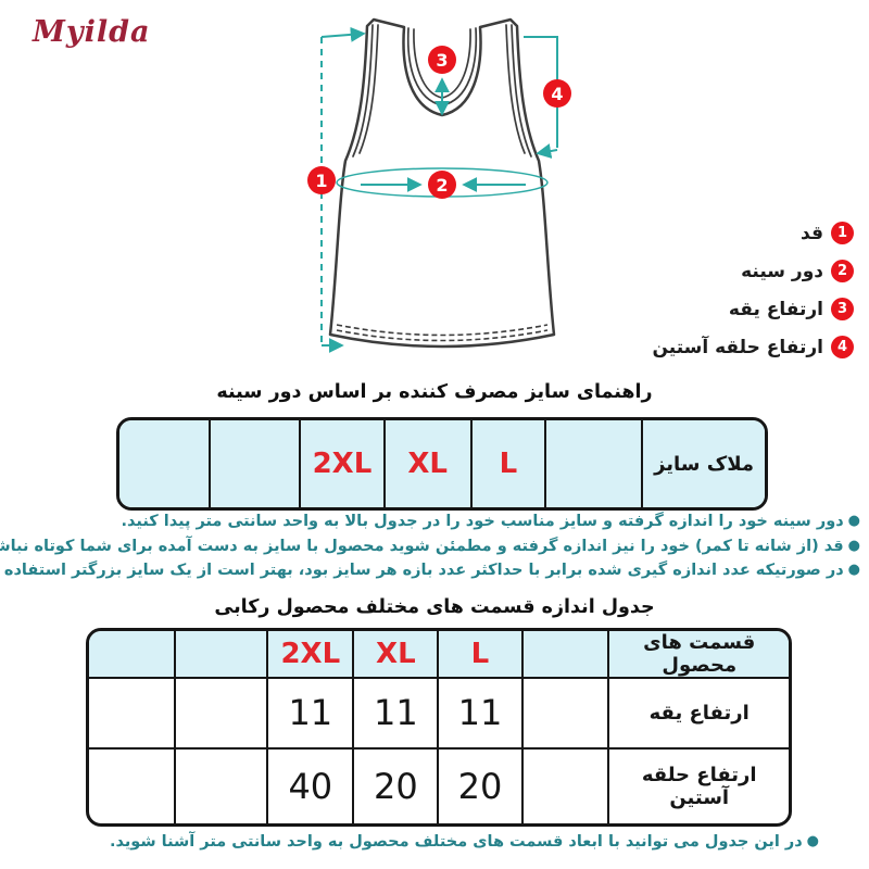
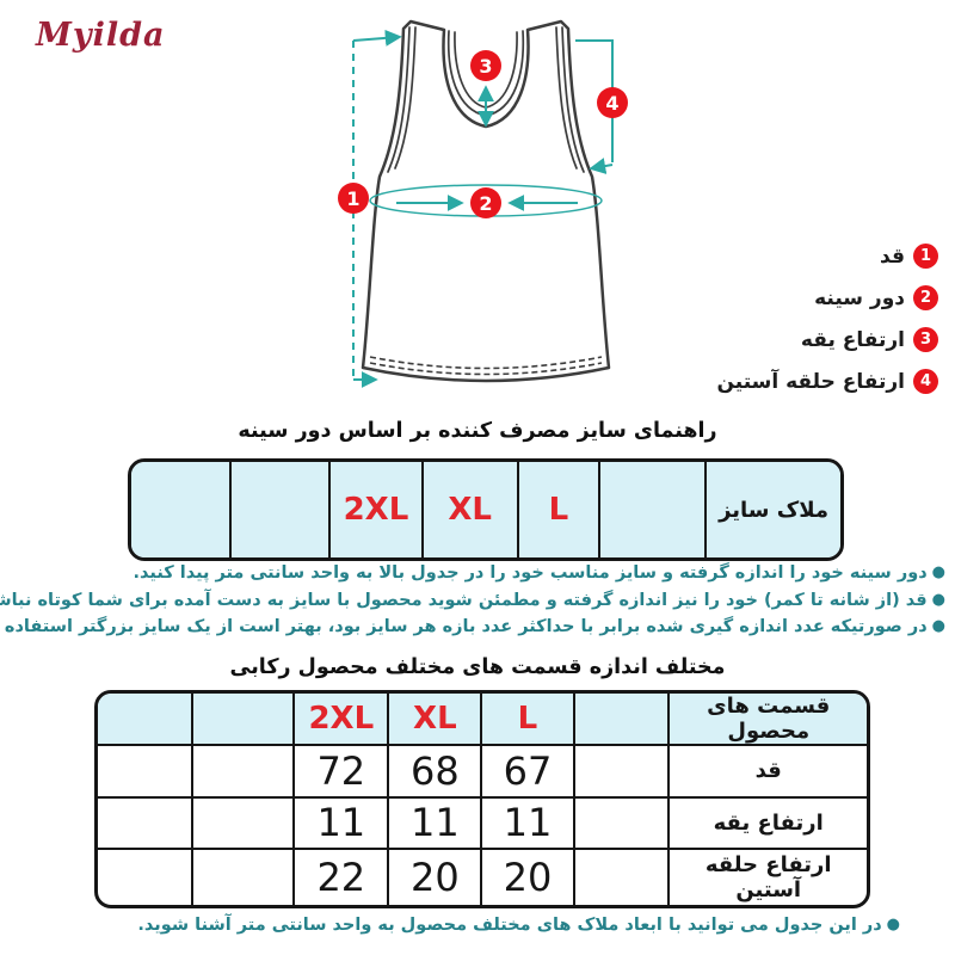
  Myilda
  1
  2
  3
  4
  1
  قد
  2
  دور سینه
  3
  ارتفاع یقه
  4
  ارتفاع حلقه آستین
  راهنمای سایز مصرف کننده بر اساس دور سینه
  		2XL	XL	L		ملاک سایز
  ●دور سینه خود را اندازه گرفته و سایز مناسب خود را در جدول بالا به واحد سانتی متر پیدا کنید.
  ●قد (از شانه تا کمر) خود را نیز اندازه گرفته و مطمئن شوید محصول با سایز به دست آمده برای شما کوتاه نباش
  ●در صورتیکه عدد اندازه گیری شده برابر با حداکثر عدد بازه هر سایز بود، بهتر است از یک سایز بزرگتر استفاده
- جدول اندازه قسمت های مختلف محصول رکابی
+ مختلف اندازه قسمت های مختلف محصول رکابی
  		2XL	XL	L		قسمت های محصول
+ 		72	68	67		قد
  		11	11	11		ارتفاع یقه
- 		40	20	20		ارتفاع حلقه آستین
+ 		22	20	20		ارتفاع حلقه آستین
- ●در این جدول می توانید با ابعاد قسمت های مختلف محصول به واحد سانتی متر آشنا شوید.
+ ●در این جدول می توانید با ابعاد ملاک های مختلف محصول به واحد سانتی متر آشنا شوید.
